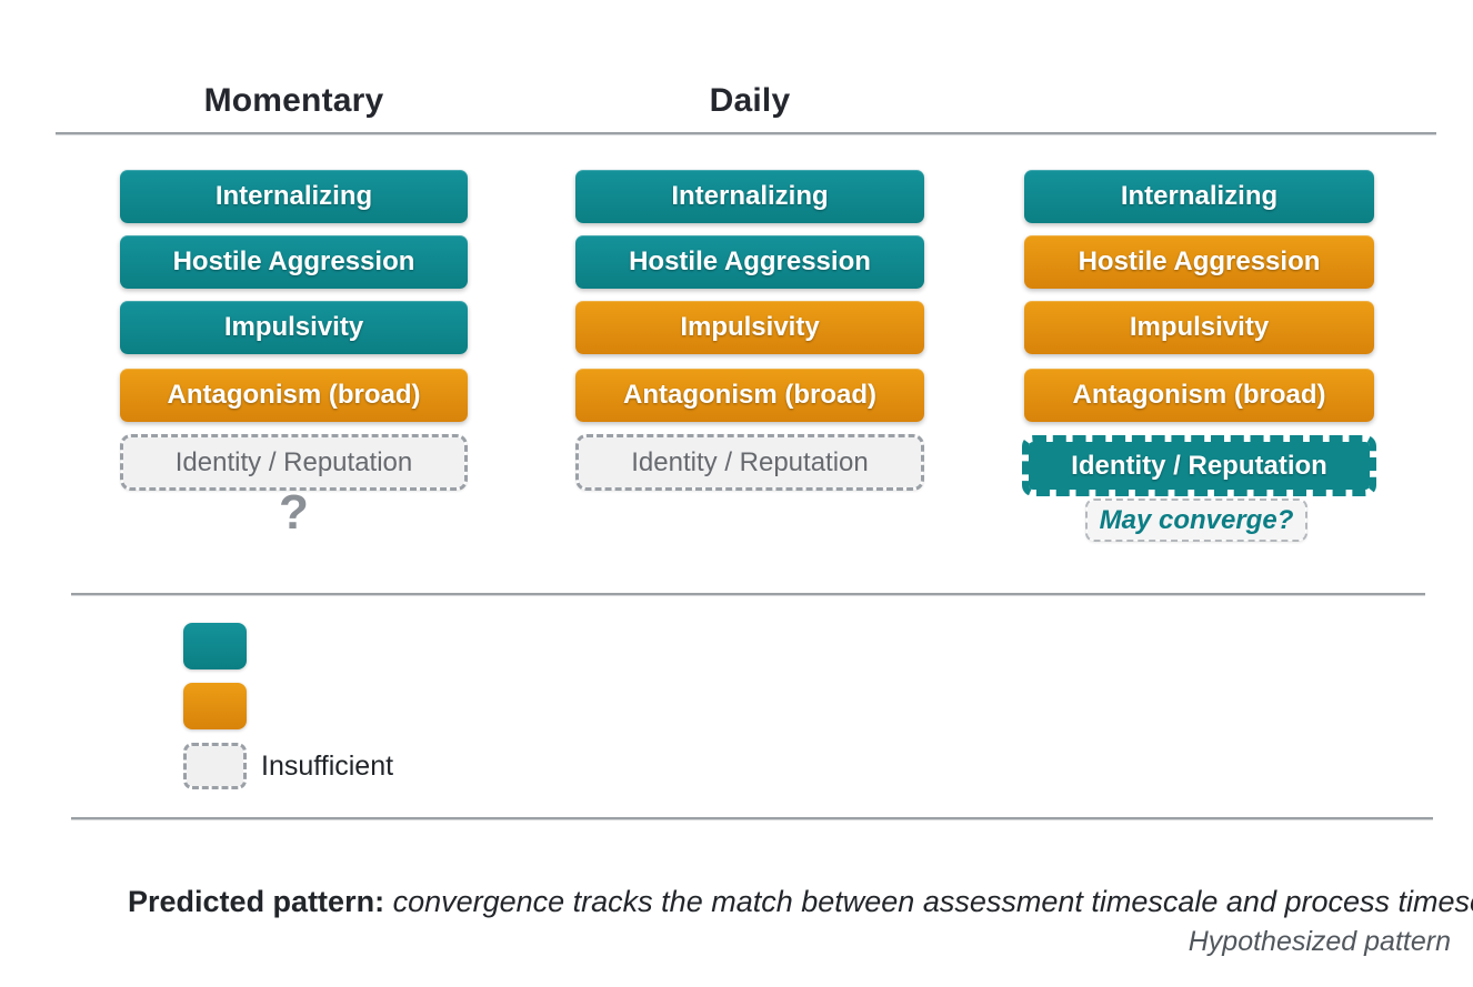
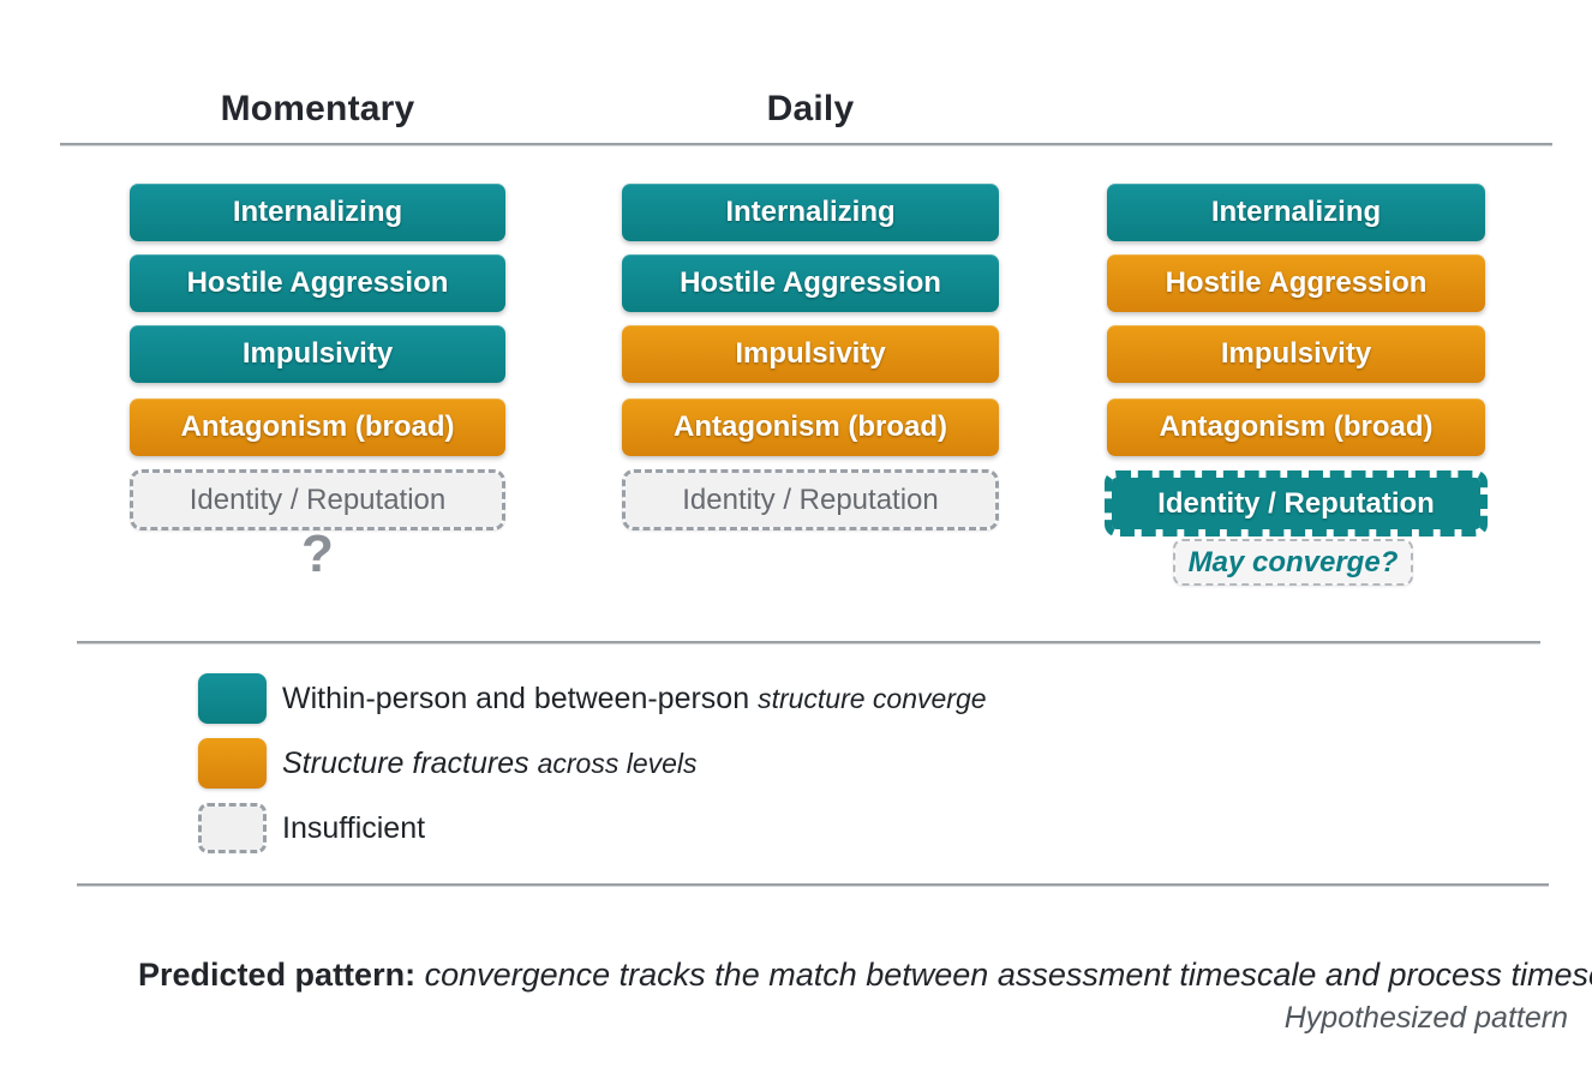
  Momentary
  Daily
  Internalizing
  Hostile Aggression
  Impulsivity
  Antagonism (broad)
  Identity / Reputation
  ?
  Internalizing
  Hostile Aggression
  Impulsivity
  Antagonism (broad)
  Identity / Reputation
  Internalizing
  Hostile Aggression
  Impulsivity
  Antagonism (broad)
  Identity / Reputation
  May converge?
+ Within-person and between-person
+ structure converge
+ Structure fractures
+ across levels
  Insufficient
  Predicted pattern: convergence tracks the match between assessment timescale and process times
  Hypothesized pattern
